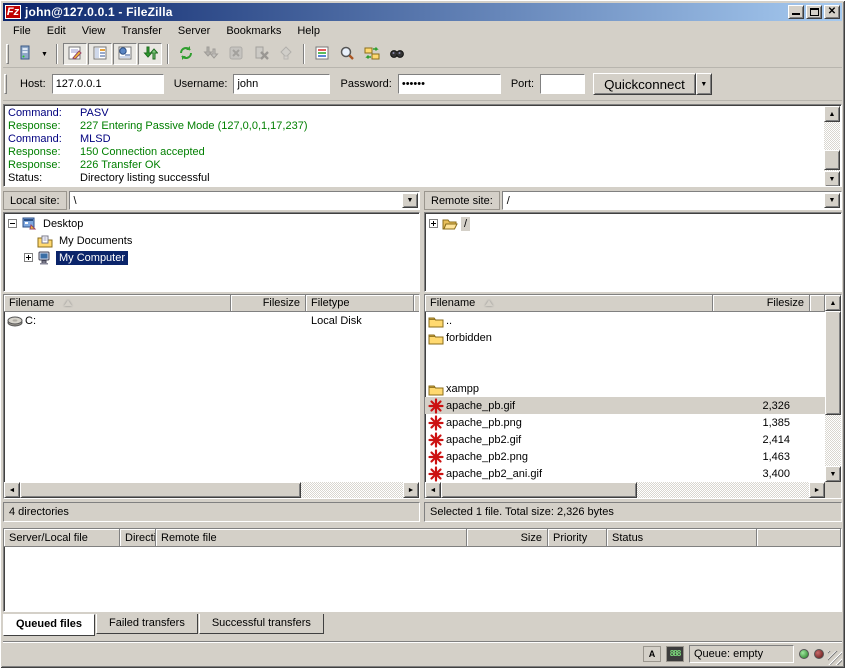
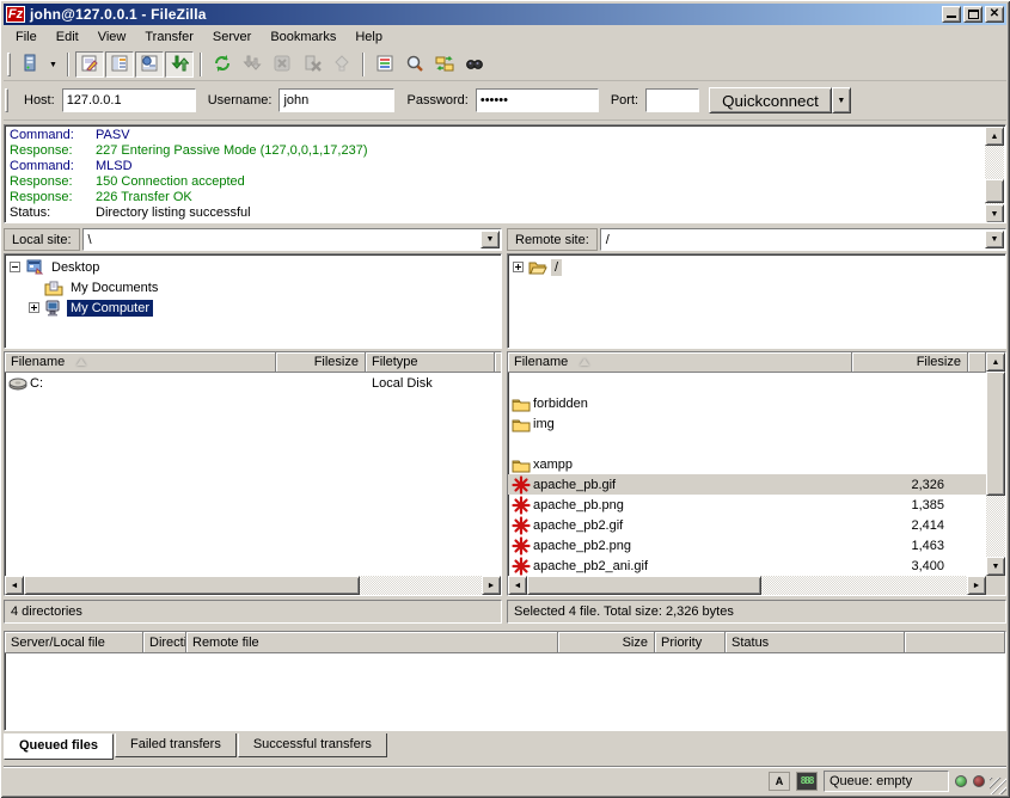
  Fz
  john@127.0.0.1 - FileZilla
  ✕
  File
  Edit
  View
  Transfer
  Server
  Bookmarks
  Help
  Host:
  127.0.0.1
  Username:
  john
  Password:
  ••••••
  Port:
  Quickconnect
  Command:
  PASV
  Response:
  227 Entering Passive Mode (127,0,0,1,17,237)
  Command:
  MLSD
  Response:
  150 Connection accepted
  Response:
  226 Transfer OK
  Status:
  Directory listing successful
  Local site:
  \
  Desktop
  My Documents
  My Computer
  Remote site:
  /
  /
  Filename
  Filesize
  Filetype
  C:
  Local Disk
  Filename
  Filesize
- ..
  forbidden
+ img
  xampp
  apache_pb.gif
  2,326
  apache_pb.png
  1,385
  apache_pb2.gif
  2,414
  apache_pb2.png
  1,463
  apache_pb2_ani.gif
  3,400
  4 directories
- Selected 1 file. Total size: 2,326 bytes
+ Selected 4 file. Total size: 2,326 bytes
  Server/Local file
  Directi
  Remote file
  Size
  Priority
  Status
  Queued files
  Failed transfers
  Successful transfers
  A
  888
  Queue: empty
